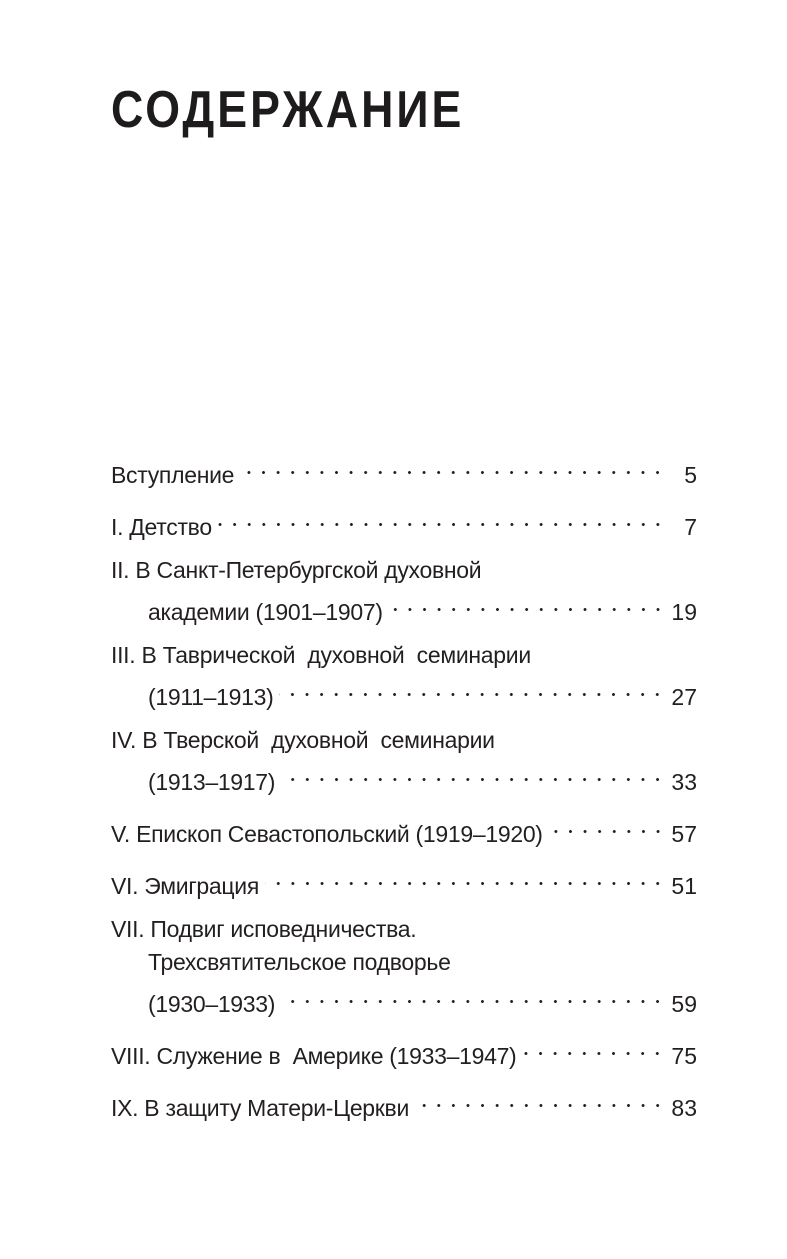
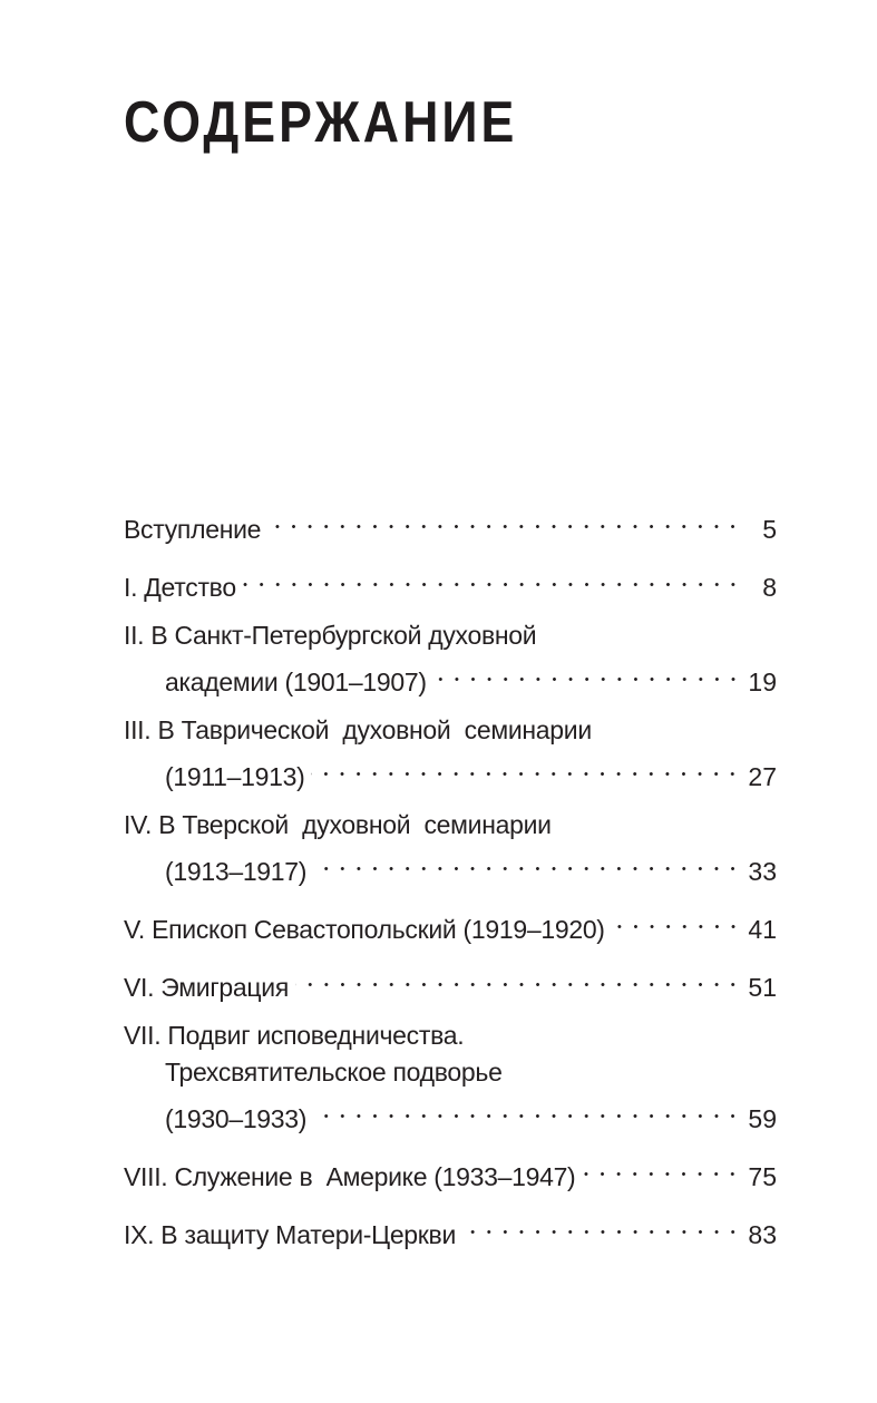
  СОДЕРЖАНИЕ
  Вступление
  5
  I. Детство
- 7
+ 8
  II. В Санкт-Петербургской духовной
  академии (1901–1907)
  19
  III. В Таврической духовной семинарии
  (1911–1913)
  27
  IV. В Тверской духовной семинарии
  (1913–1917)
  33
  V. Епископ Севастопольский (1919–1920)
- 57
+ 41
  VI. Эмиграция
  51
  VII. Подвиг исповедничества.
  Трехсвятительское подворье
  (1930–1933)
  59
  VIII. Служение в Америке (1933–1947)
  75
  IX. В защиту Матери-Церкви
  83
